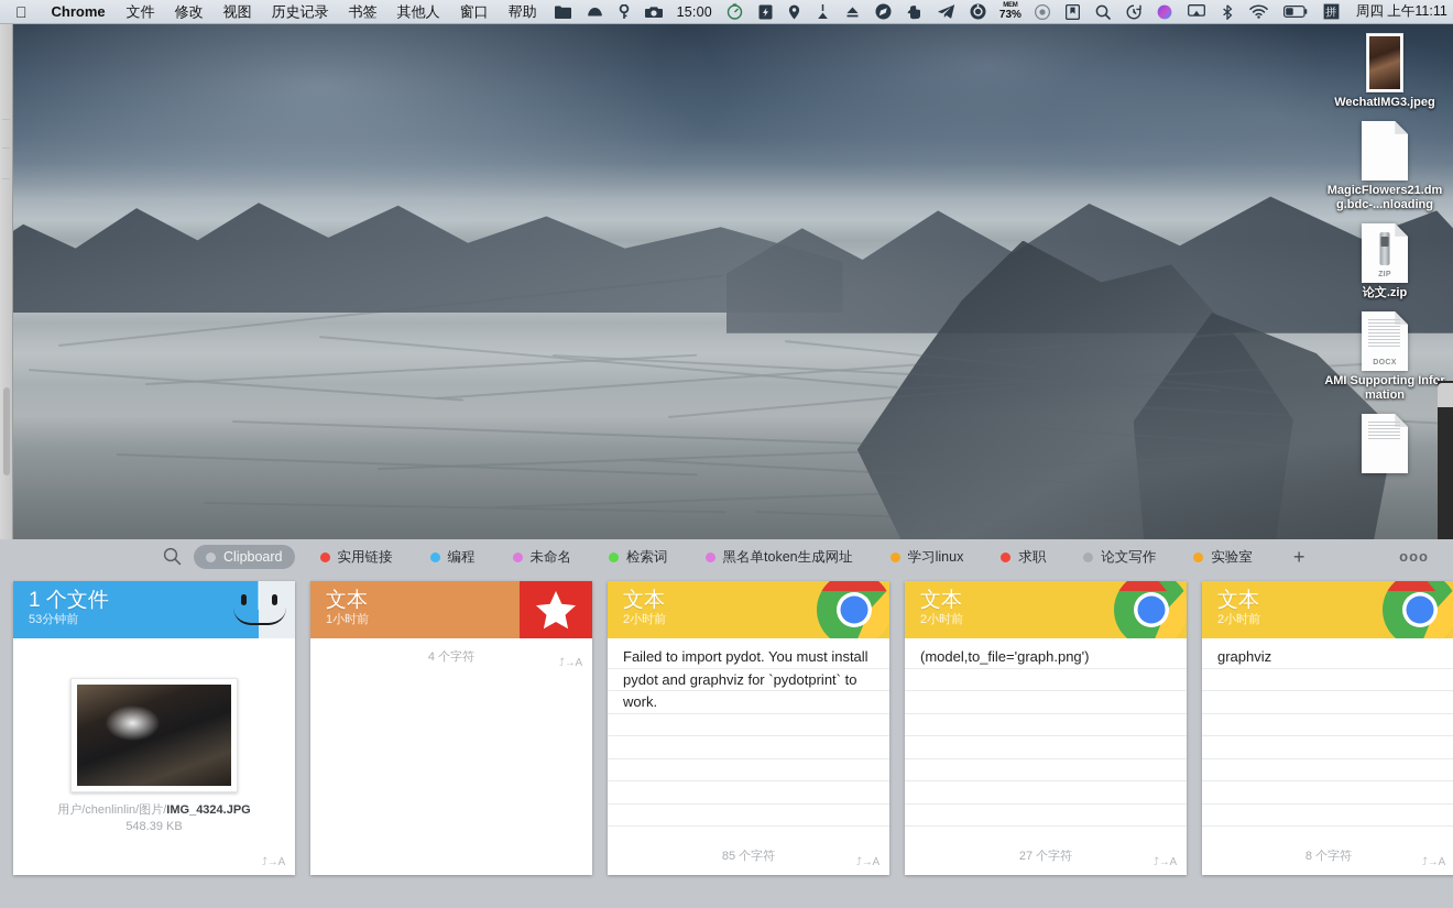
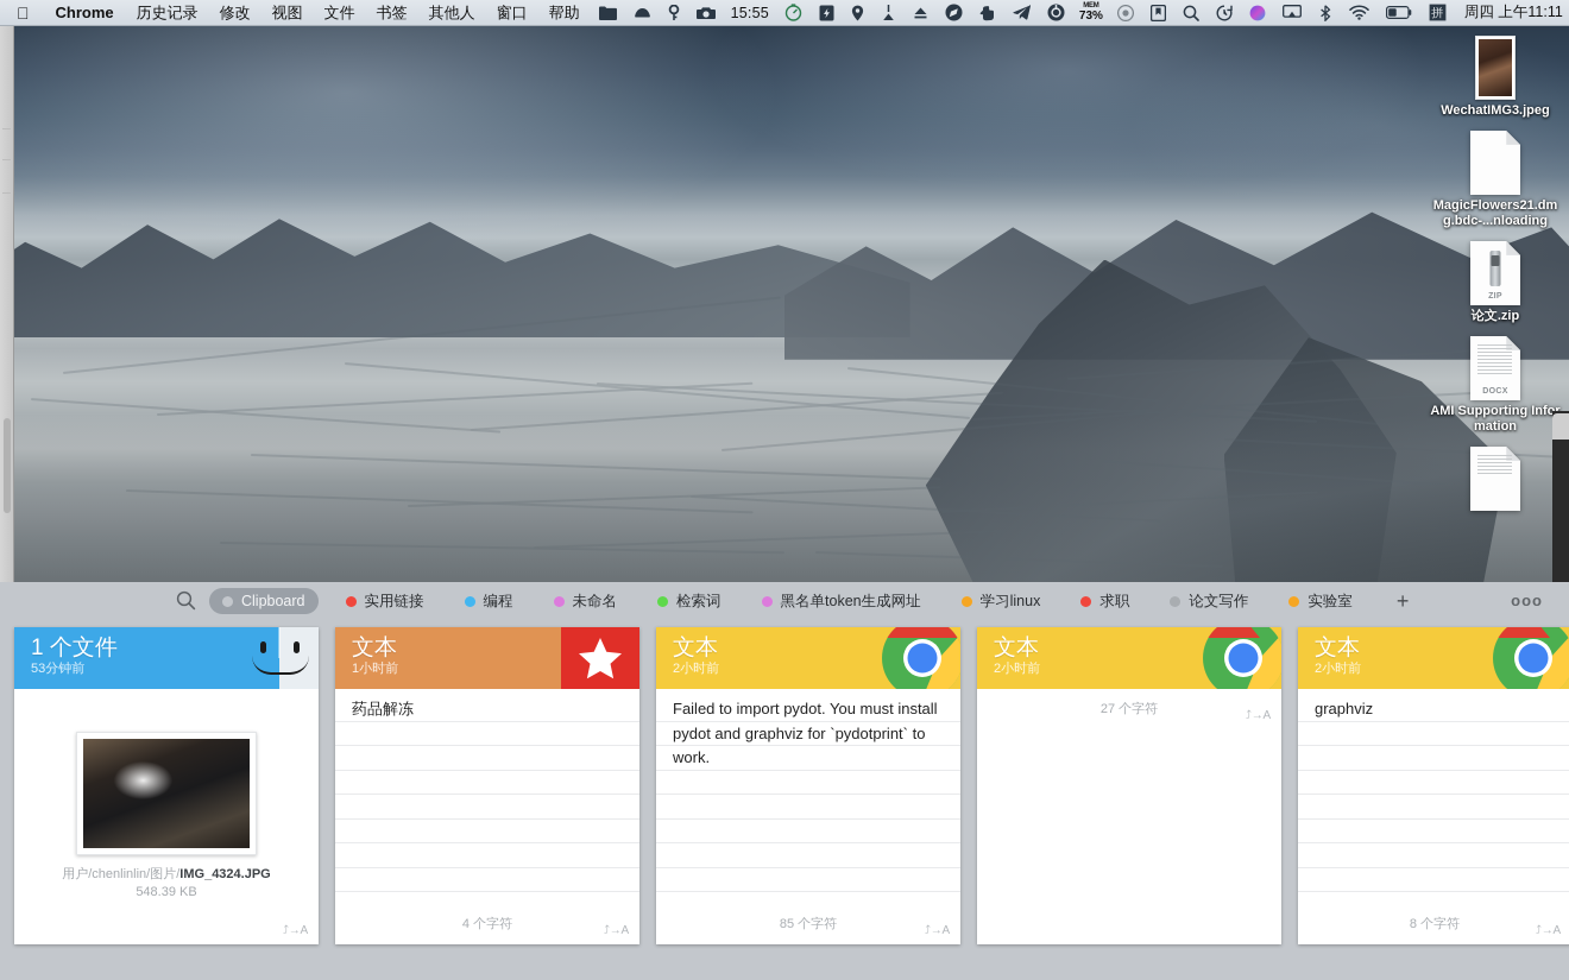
  
  Chrome
- 文件
+ 历史记录
  修改
  视图
- 历史记录
+ 文件
  书签
  其他人
  窗口
  帮助
- 15:00
+ 15:55
  73%
  拼
  周四 上午11:11
  WechatIMG3.jpeg
  MagicFlowers21.dmg.bdc-...nloading
  论文.zip
  AMI Supporting Infmation
  Clipboard
  实用链接
  编程
  未命名
  检索词
  黑名单token生成网址
  学习linux
  求职
  论文写作
  实验室
  +
  ooo
  1 个文件
  53分钟前
  用户/chenlinlin/图片/IMG_4324.JPG
  548.39 KB
  ⤴→A
  文本
  1小时前
+ 药品解冻
  4 个字符
  ⤴→A
  文本
  2小时前
  Failed to import pydot. You must install pydot and graphviz for `pydotprint` to work.
  85 个字符
  ⤴→A
  文本
  2小时前
- (model,to_file='graph.png')
  27 个字符
  ⤴→A
  文本
  2小时前
  graphviz
  8 个字符
  ⤴→A
